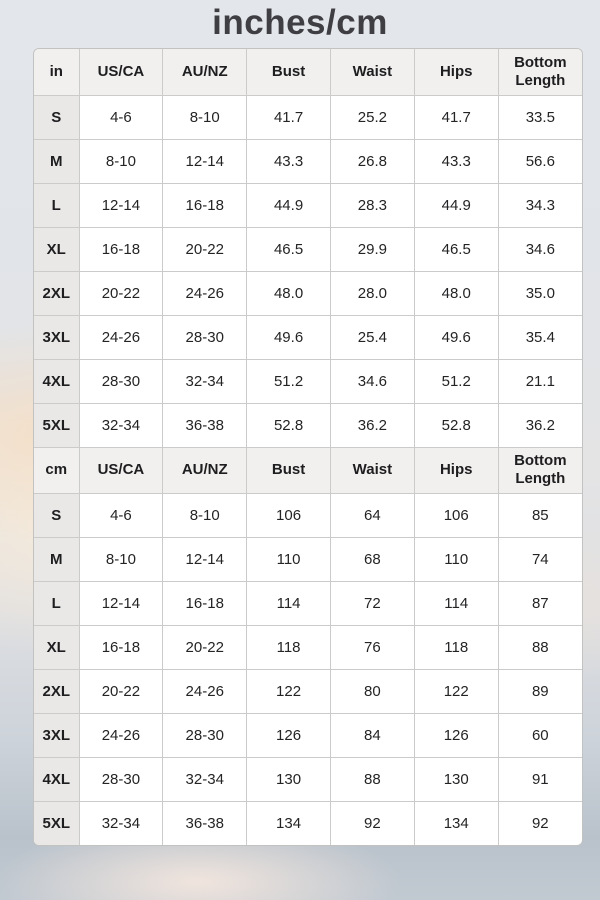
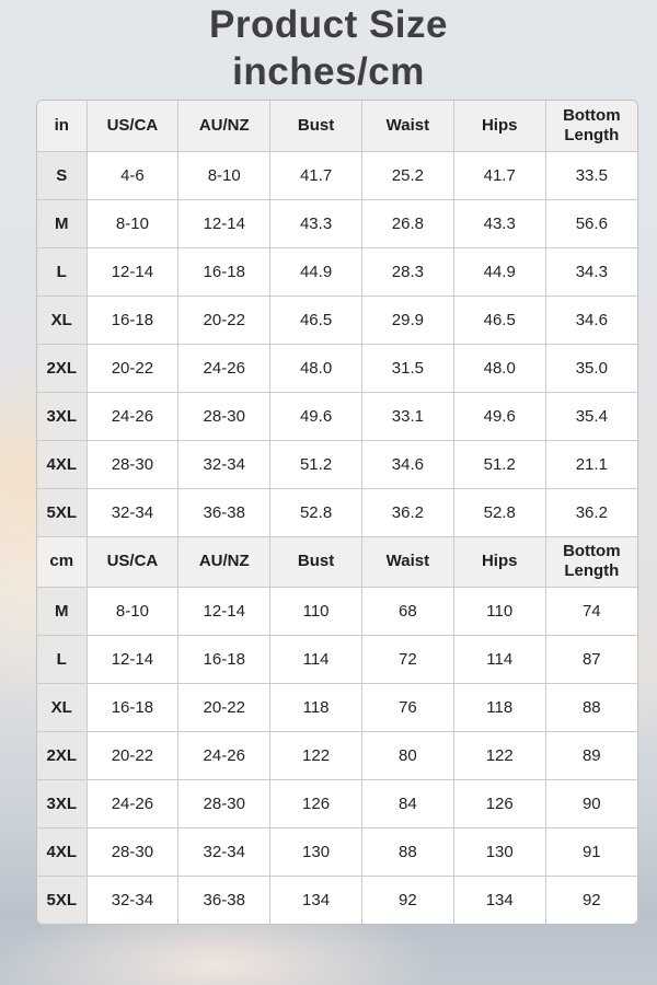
+ Product Size
  inches/cm
  in	US/CA	AU/NZ	Bust	Waist	Hips	Bottom Length
  S	4-6	8-10	41.7	25.2	41.7	33.5
  M	8-10	12-14	43.3	26.8	43.3	56.6
  L	12-14	16-18	44.9	28.3	44.9	34.3
  XL	16-18	20-22	46.5	29.9	46.5	34.6
- 2XL	20-22	24-26	48.0	28.0	48.0	35.0
+ 2XL	20-22	24-26	48.0	31.5	48.0	35.0
- 3XL	24-26	28-30	49.6	25.4	49.6	35.4
+ 3XL	24-26	28-30	49.6	33.1	49.6	35.4
  4XL	28-30	32-34	51.2	34.6	51.2	21.1
  5XL	32-34	36-38	52.8	36.2	52.8	36.2
  cm	US/CA	AU/NZ	Bust	Waist	Hips	Bottom Length
- S	4-6	8-10	106	64	106	85
  M	8-10	12-14	110	68	110	74
  L	12-14	16-18	114	72	114	87
  XL	16-18	20-22	118	76	118	88
  2XL	20-22	24-26	122	80	122	89
- 3XL	24-26	28-30	126	84	126	60
+ 3XL	24-26	28-30	126	84	126	90
  4XL	28-30	32-34	130	88	130	91
  5XL	32-34	36-38	134	92	134	92
